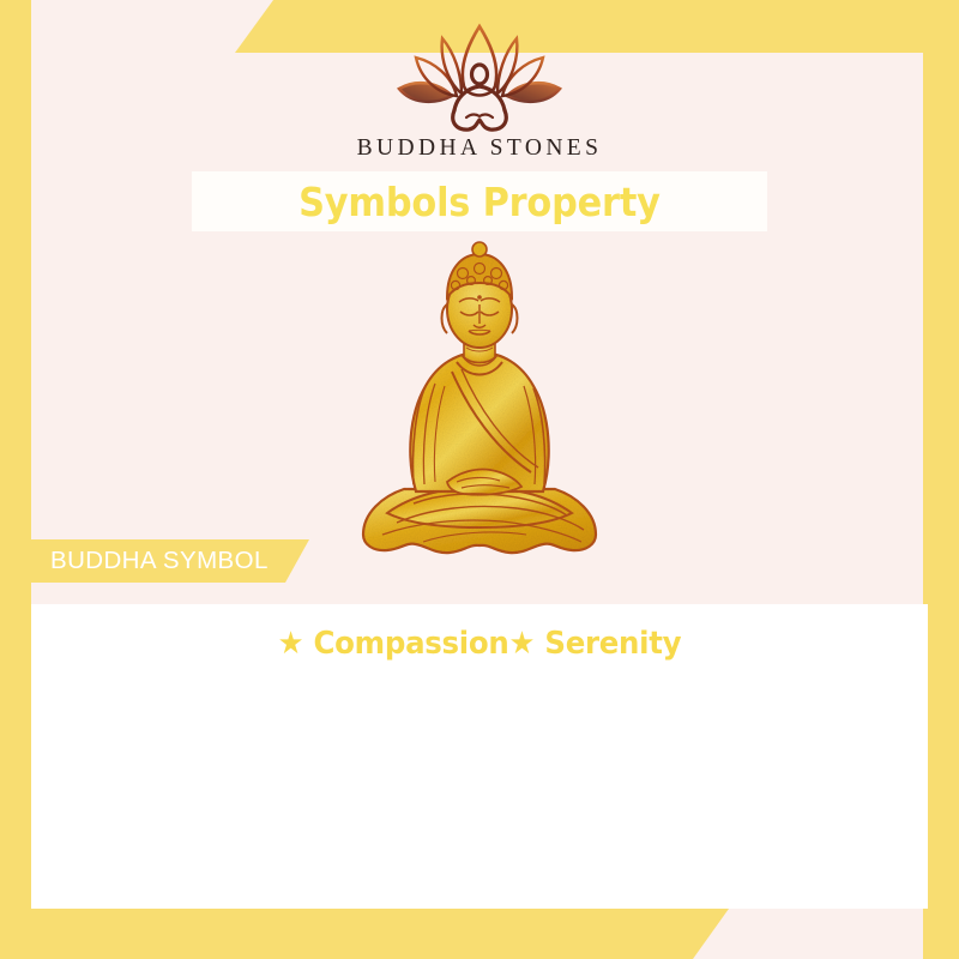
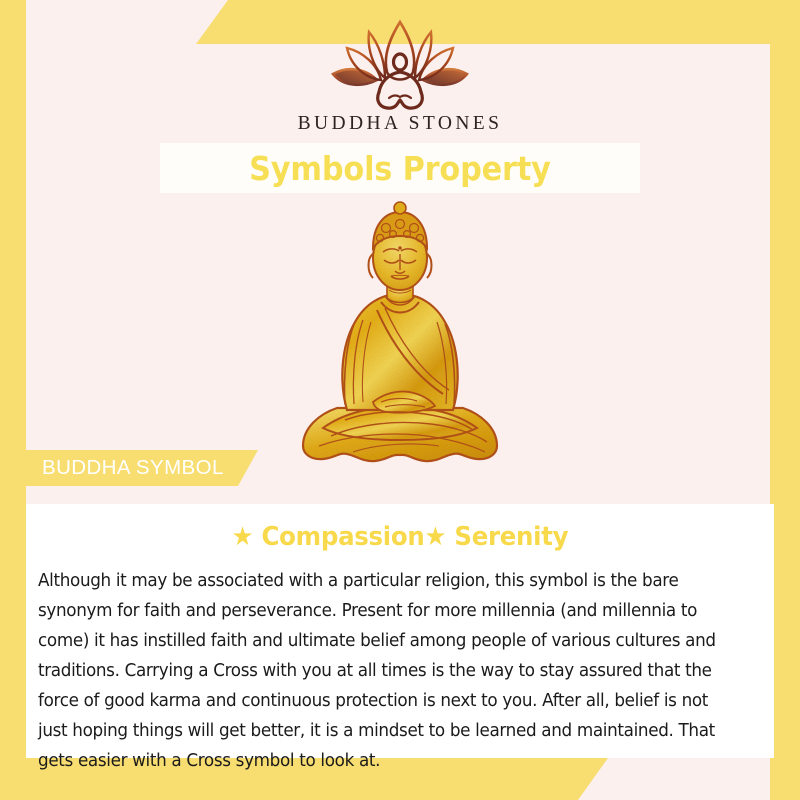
  BUDDHA STONES
  Symbols Property
  BUDDHA SYMBOL
  ★ Compassion★ Serenity
+ Although it may be associated with a particular religion, this symbol is the bare synonym for faith and perseverance. Present for more millennia (and millennia to come) it has instilled faith and ultimate belief among people of various cultures and traditions. Carrying a Cross with you at all times is the way to stay assured that the force of good karma and continuous protection is next to you. After all, belief is not just hoping things will get better, it is a mindset to be learned and maintained. That gets easier with a Cross symbol to look at.
